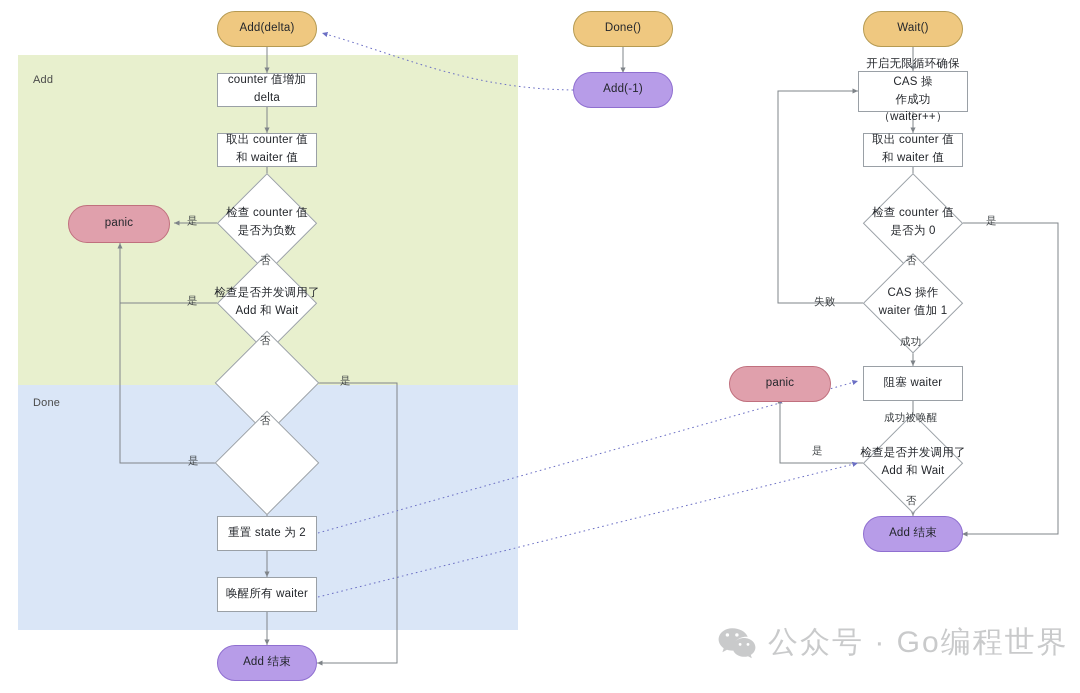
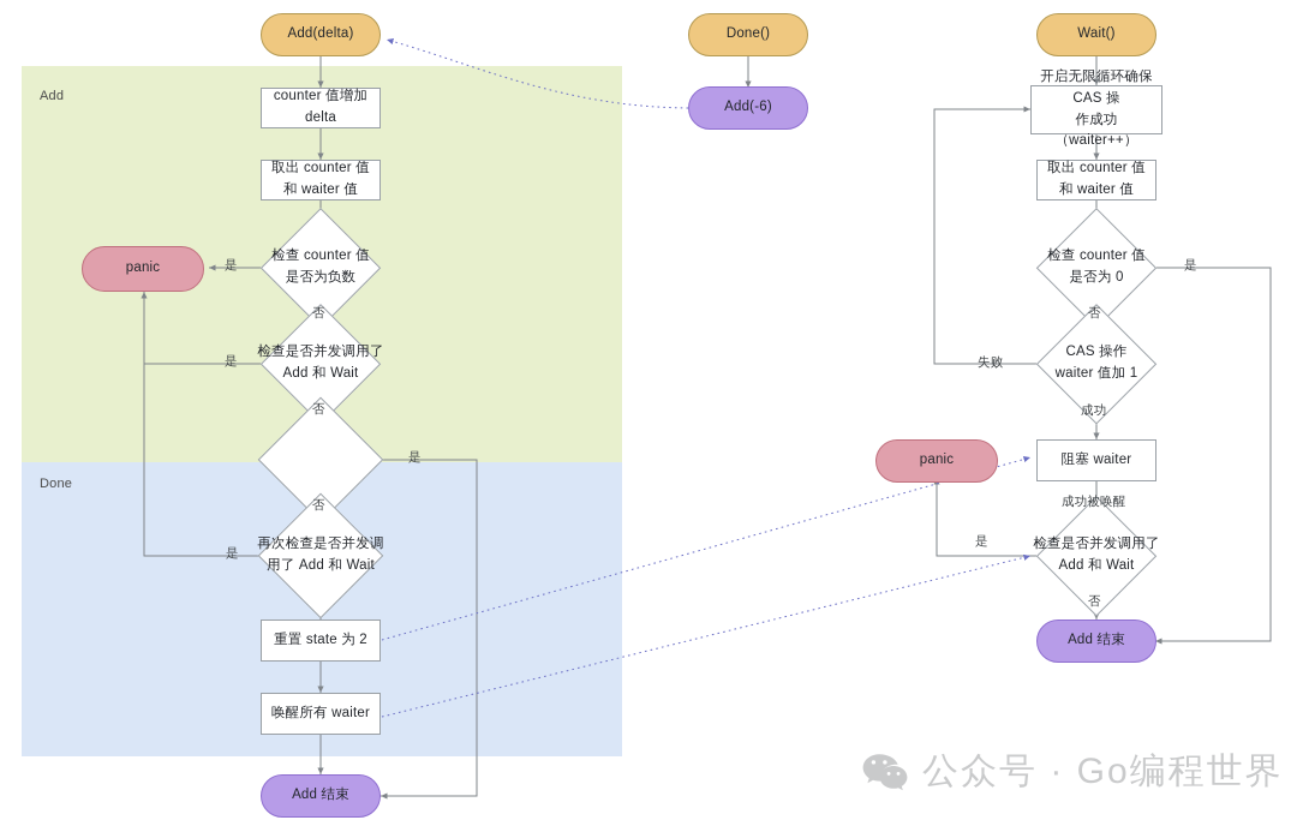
  Add
  Done
  Add(delta)
  counter 值增加 delta
  取出 counter 值
  和 waiter 值
  检查 counter 值
  是否为负数
  panic
  检查是否并发调用了
  Add 和 Wait
+ 再次检查是否并发调
+ 用了 Add 和 Wait
  重置 state 为 2
  唤醒所有 waiter
  Add 结束
  Done()
- Add(-1)
+ Add(-6)
  Wait()
  开启无限循环确保 CAS 操
  作成功（waiter++）
  取出 counter 值
  和 waiter 值
  检查 counter 值
  是否为 0
  CAS 操作
  waiter 值加 1
  panic
  阻塞 waiter
  检查是否并发调用了
  Add 和 Wait
  Add 结束
  是
  否
  是
  否
  是
  否
  是
  是
  否
  失败
  成功
  成功被唤醒
  是
  否
  公众号 · Go编程世界
